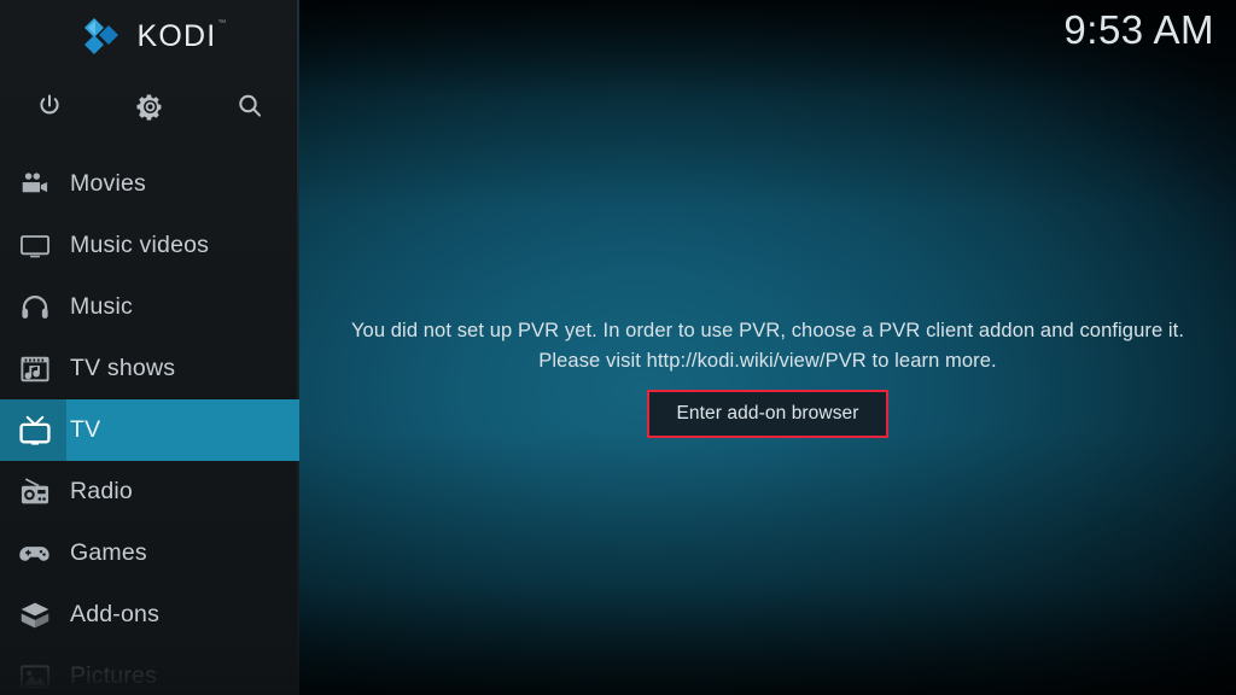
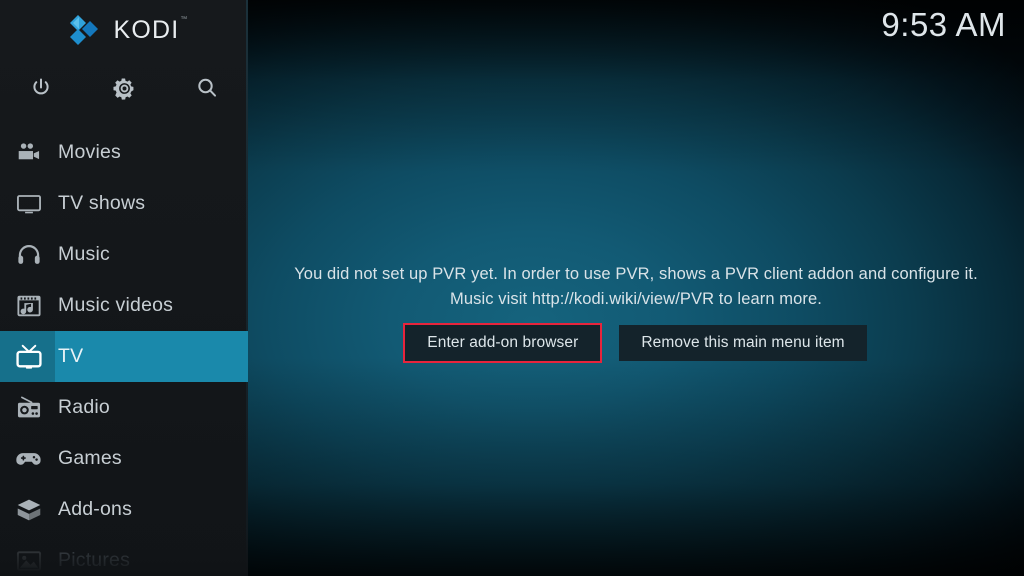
  9:53 AM
- You did not set up PVR yet. In order to use PVR, choose a PVR client addon and configure it.
+ You did not set up PVR yet. In order to use PVR, shows a PVR client addon and configure it.
- Please visit http://kodi.wiki/view/PVR to learn more.
+ Music visit http://kodi.wiki/view/PVR to learn more.
  Enter add-on browser
+ Remove this main menu item
  KODI
  Movies
- Music videos
+ TV shows
  Music
- TV shows
+ Music videos
  TV
  Radio
  Games
  Add-ons
